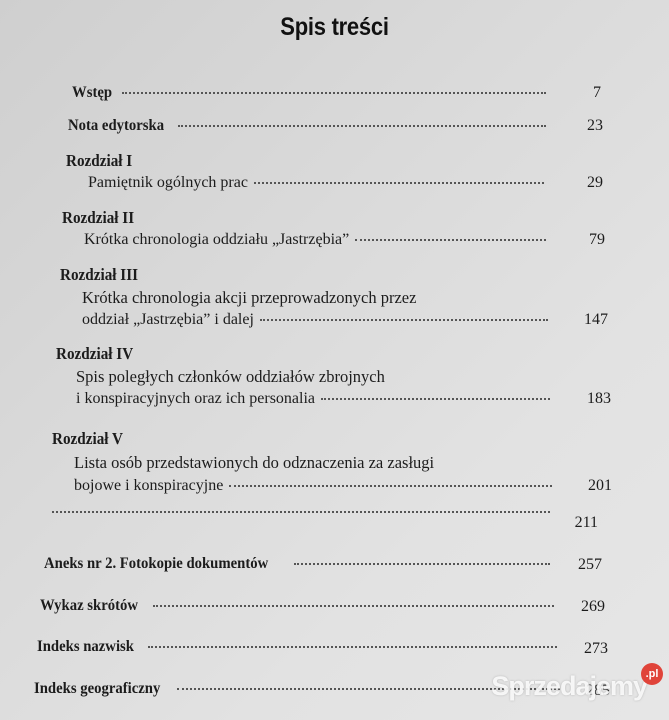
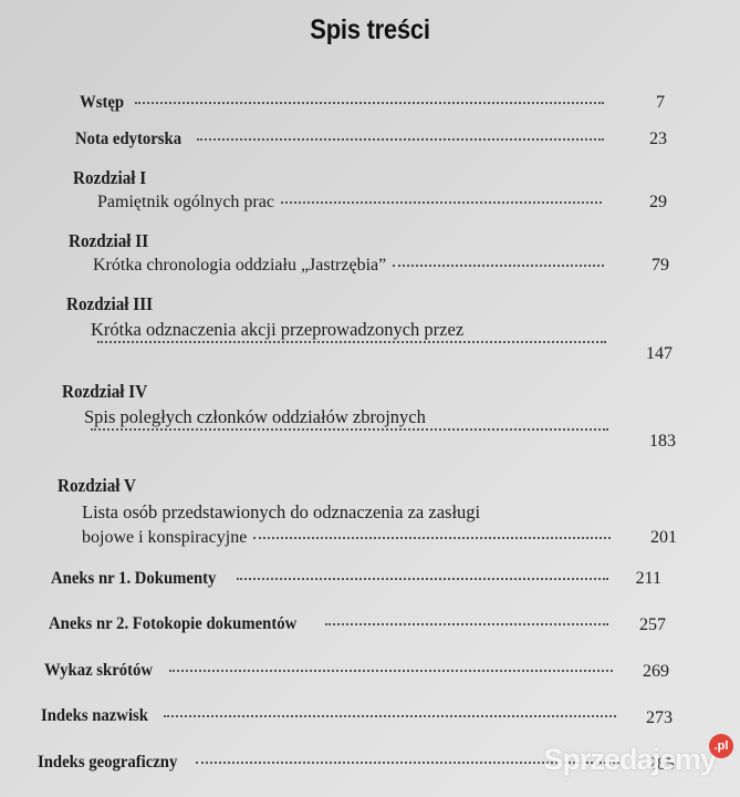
  Spis treści
  Wstęp
  7
  Nota edytorska
  23
  Rozdział I
  Pamiętnik ogólnych prac
  29
  Rozdział II
  Krótka chronologia oddziału „Jastrzębia”
  79
  Rozdział III
- Krótka chronologia akcji przeprowadzonych przez
+ Krótka odznaczenia akcji przeprowadzonych przez
- oddział „Jastrzębia” i dalej
  147
  Rozdział IV
  Spis poległych członków oddziałów zbrojnych
- i konspiracyjnych oraz ich personalia
  183
  Rozdział V
  Lista osób przedstawionych do odznaczenia za zasługi
  bojowe i konspiracyjne
  201
+ Aneks nr 1. Dokumenty
  211
  Aneks nr 2. Fotokopie dokumentów
  257
  Wykaz skrótów
  269
  Indeks nazwisk
  273
  Indeks geograficzny
  285
  Sprzedajemy
  .pl
